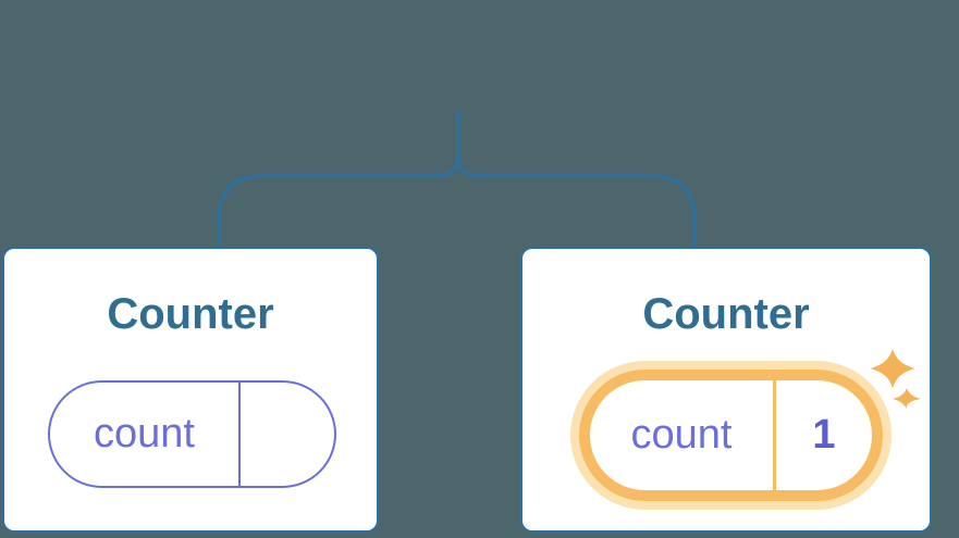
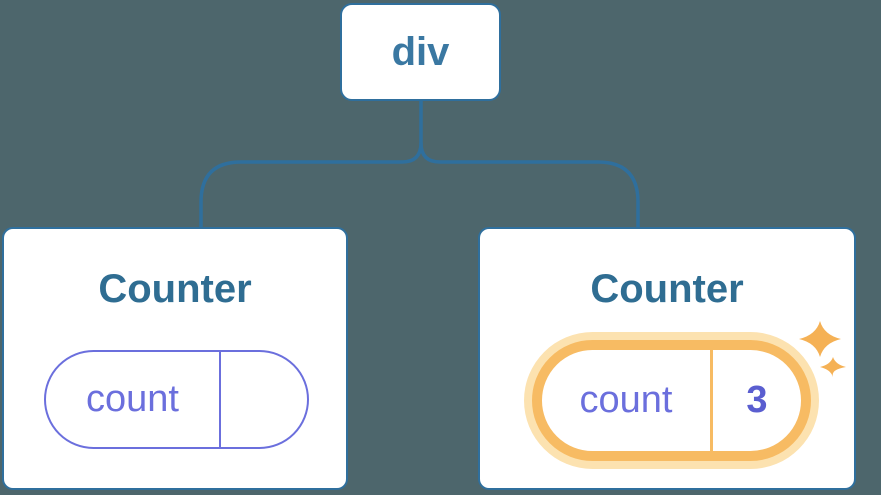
+ div
  Counter
  count
  Counter
  count
- 1
+ 3
